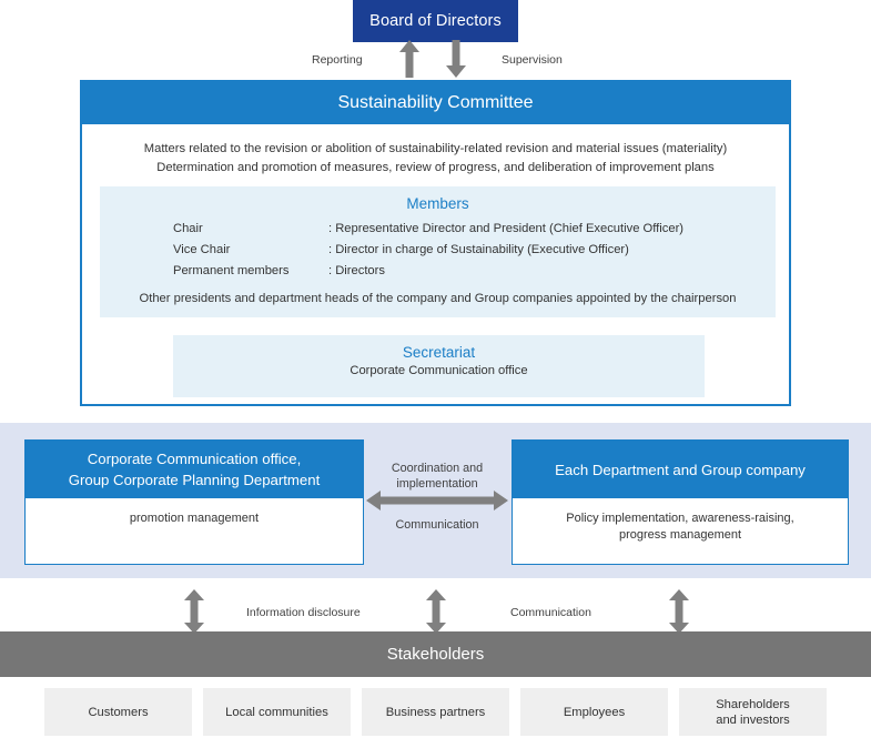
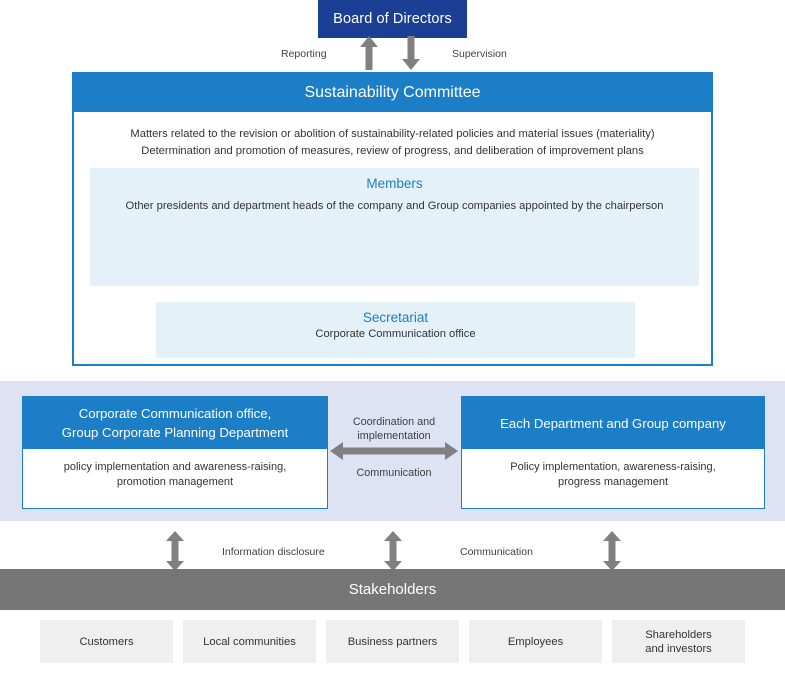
  Board of Directors
  Reporting
  Supervision
  Sustainability Committee
- Matters related to the revision or abolition of sustainability-related revision and material issues (materiality)
+ Matters related to the revision or abolition of sustainability-related policies and material issues (materiality)
  Determination and promotion of measures, review of progress, and deliberation of improvement plans
  Members
- Chair
- : Representative Director and President (Chief Executive Officer)
- Vice Chair
- : Director in charge of Sustainability (Executive Officer)
- Permanent members
- : Directors
  Other presidents and department heads of the company and Group companies appointed by the chairperson
  Secretariat
  Corporate Communication office
  Corporate Communication office,
  Group Corporate Planning Department
+ policy implementation and awareness-raising,
  promotion management
  Each Department and Group company
  Policy implementation, awareness-raising,
  progress management
  Coordination and
  implementation
  Communication
  Information disclosure
  Communication
  Stakeholders
  Customers
  Local communities
  Business partners
  Employees
  Shareholders
  and investors
